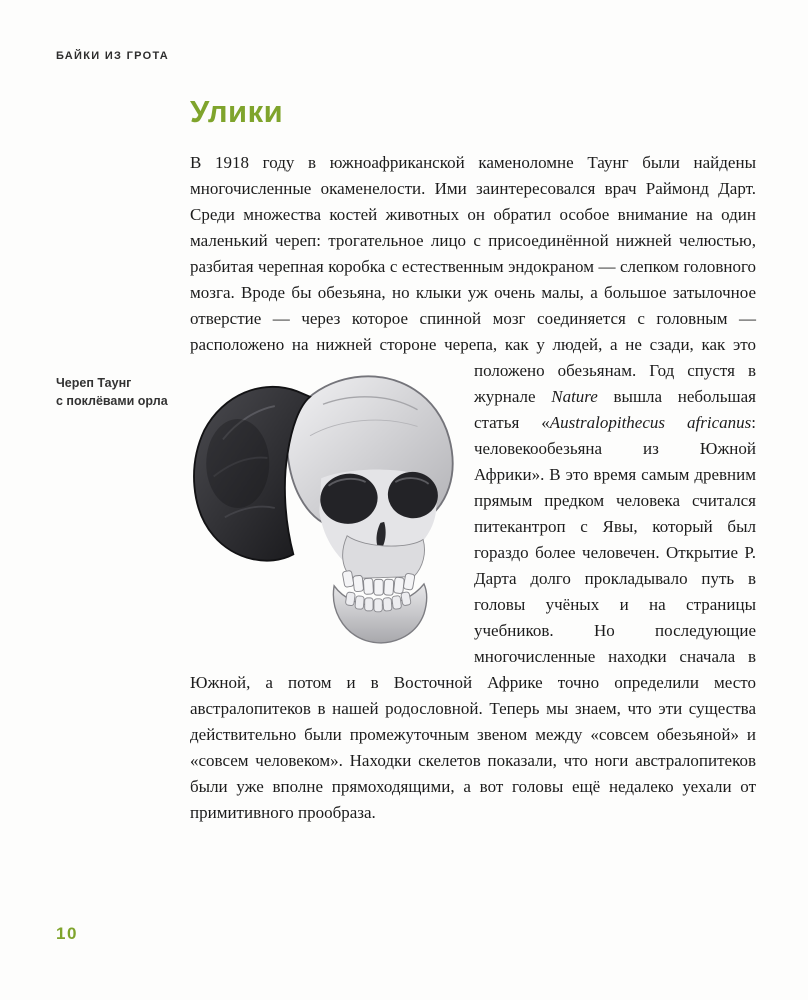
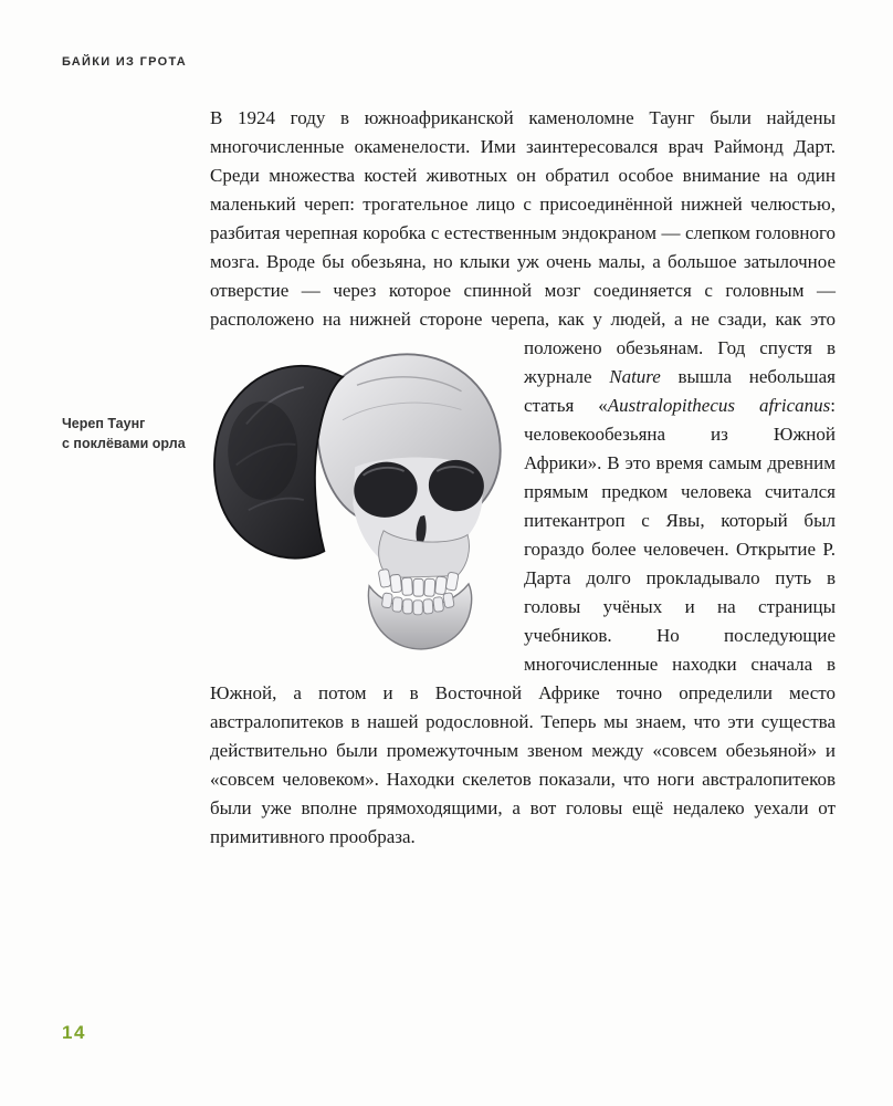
  БАЙКИ ИЗ ГРОТА
- Улики
- В 1918 году в южноафриканской каменоломне Таунг были найдены многочисленные окаменелости. Ими заинтересовался врач Раймонд Дарт. Среди множества костей животных он обратил особое внимание на один маленький череп: трогательное лицо с присоединённой нижней челюстью, разбитая черепная коробка с естественным эндокраном — слепком головного мозга. Вроде бы обезьяна, но клыки уж очень малы, а большое затылочное отверстие — через которое спинной мозг соединяется с головным — расположено на нижней стороне черепа, как у людей, а не сзади, как это положено обезьянам. Год спустя в журнале Nature вышла небольшая статья «Australopithecus africanus: человекообезьяна из Южной Африки». В это время самым древним прямым предком человека считался питекантроп с Явы, который был гораздо более человечен. Открытие Р. Дарта долго прокладывало путь в головы учёных и на страницы учебников. Но последующие многочисленные находки сначала в Южной, а потом и в Восточной Африке точно определили место австралопитеков в нашей родословной. Теперь мы знаем, что эти существа действительно были промежуточным звеном между «совсем обезьяной» и «совсем человеком». Находки скелетов показали, что ноги австралопитеков были уже вполне прямоходящими, а вот головы ещё недалеко уехали от примитивного прообраза.
+ В 1924 году в южноафриканской каменоломне Таунг были найдены многочисленные окаменелости. Ими заинтересовался врач Раймонд Дарт. Среди множества костей животных он обратил особое внимание на один маленький череп: трогательное лицо с присоединённой нижней челюстью, разбитая черепная коробка с естественным эндокраном — слепком головного мозга. Вроде бы обезьяна, но клыки уж очень малы, а большое затылочное отверстие — через которое спинной мозг соединяется с головным — расположено на нижней стороне черепа, как у людей, а не сзади, как это положено обезьянам. Год спустя в журнале Nature вышла небольшая статья «Australopithecus africanus: человекообезьяна из Южной Африки». В это время самым древним прямым предком человека считался питекантроп с Явы, который был гораздо более человечен. Открытие Р. Дарта долго прокладывало путь в головы учёных и на страницы учебников. Но последующие многочисленные находки сначала в Южной, а потом и в Восточной Африке точно определили место австралопитеков в нашей родословной. Теперь мы знаем, что эти существа действительно были промежуточным звеном между «совсем обезьяной» и «совсем человеком». Находки скелетов показали, что ноги австралопитеков были уже вполне прямоходящими, а вот головы ещё недалеко уехали от примитивного прообраза.
  Череп Таунг
  с поклёвами орла
- 10
+ 14
